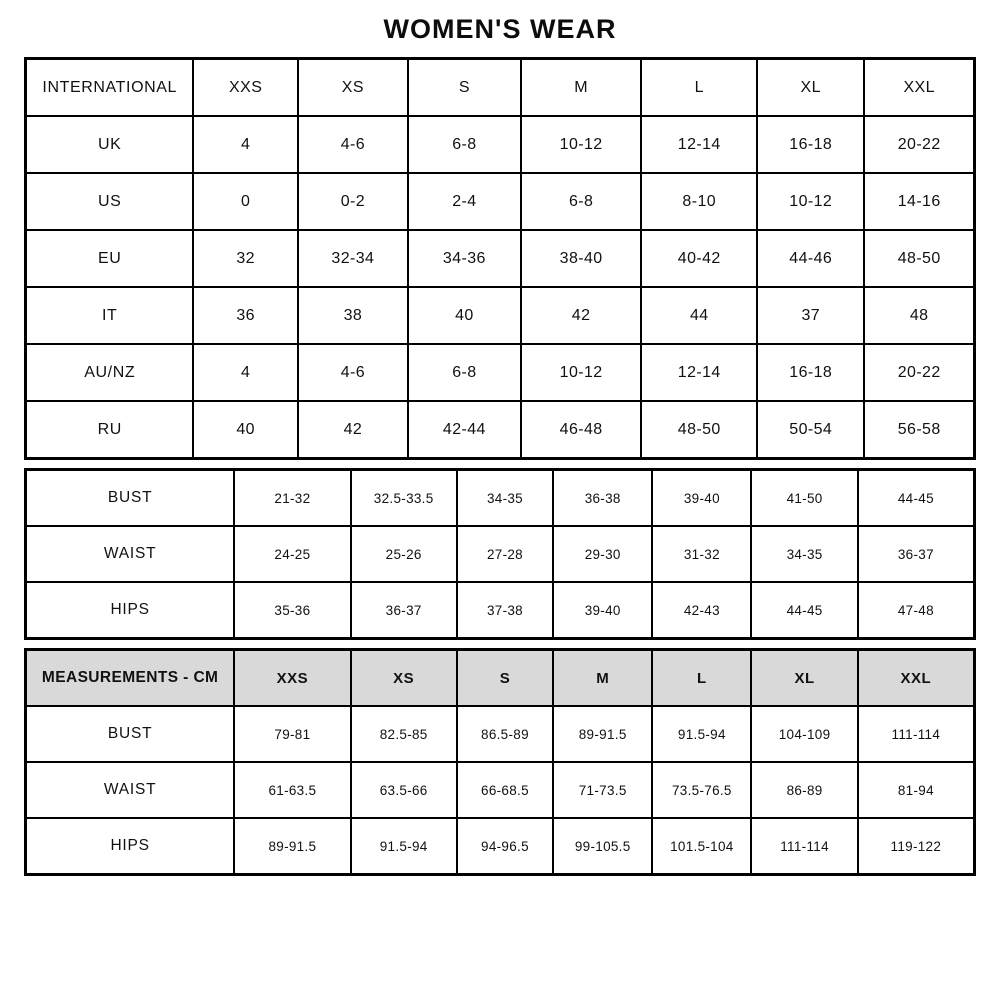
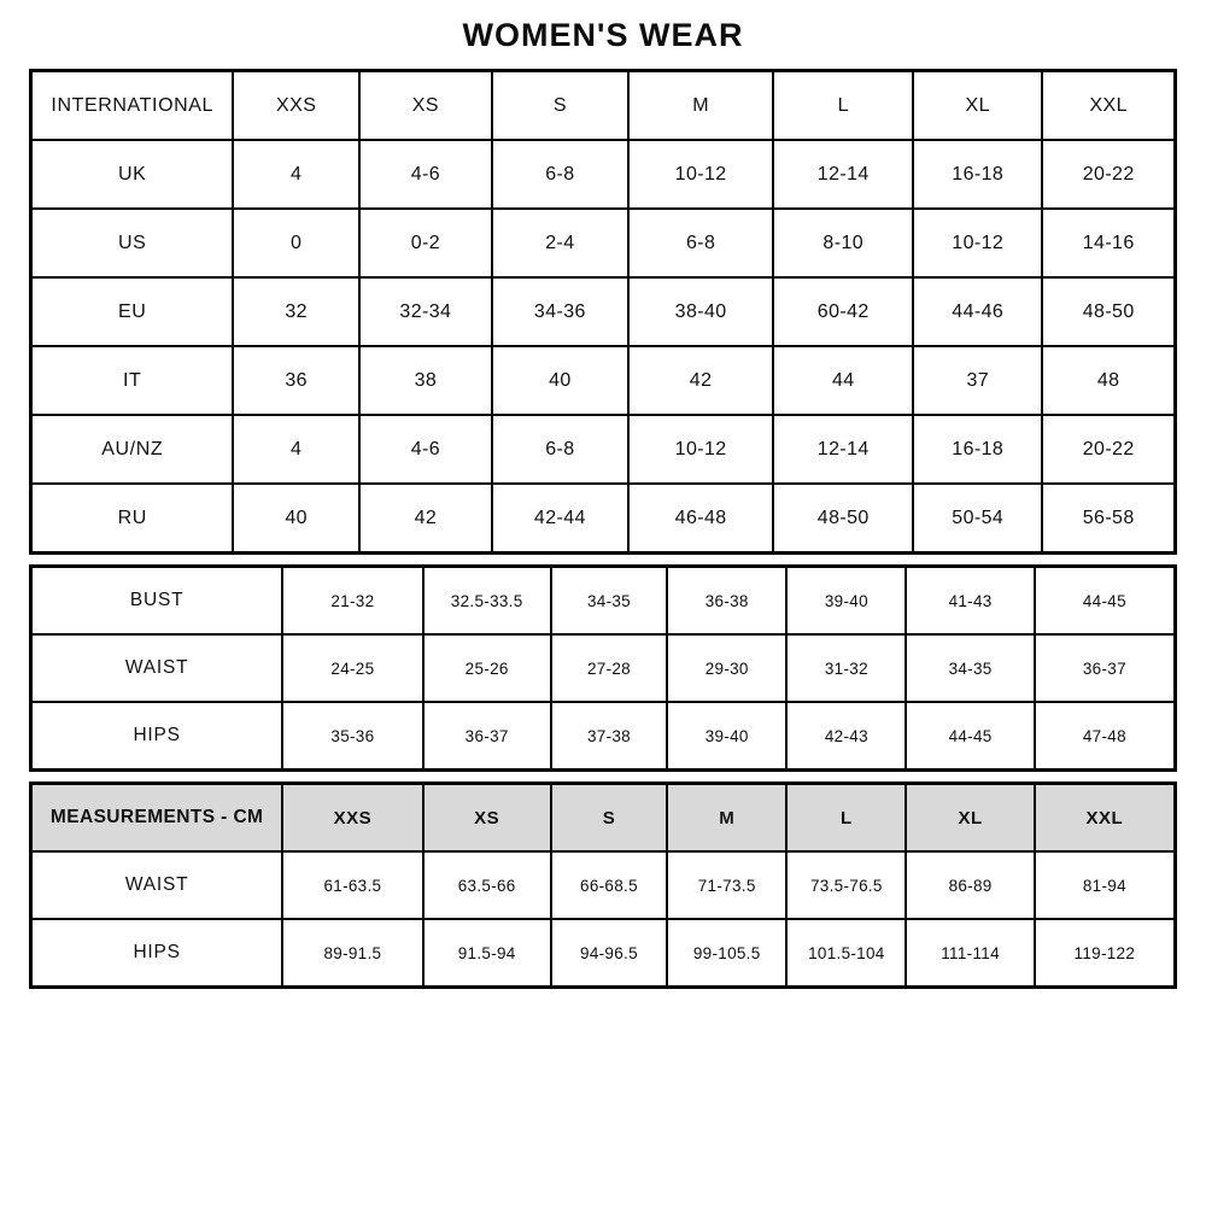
  WOMEN'S WEAR
  INTERNATIONAL	XXS	XS	S	M	L	XL	XXL
  UK	4	4-6	6-8	10-12	12-14	16-18	20-22
  US	0	0-2	2-4	6-8	8-10	10-12	14-16
- EU	32	32-34	34-36	38-40	40-42	44-46	48-50
+ EU	32	32-34	34-36	38-40	60-42	44-46	48-50
  IT	36	38	40	42	44	37	48
  AU/NZ	4	4-6	6-8	10-12	12-14	16-18	20-22
  RU	40	42	42-44	46-48	48-50	50-54	56-58
- BUST	21-32	32.5-33.5	34-35	36-38	39-40	41-50	44-45
+ BUST	21-32	32.5-33.5	34-35	36-38	39-40	41-43	44-45
  WAIST	24-25	25-26	27-28	29-30	31-32	34-35	36-37
  HIPS	35-36	36-37	37-38	39-40	42-43	44-45	47-48
  MEASUREMENTS - CM	XXS	XS	S	M	L	XL	XXL
- BUST	79-81	82.5-85	86.5-89	89-91.5	91.5-94	104-109	111-114
  WAIST	61-63.5	63.5-66	66-68.5	71-73.5	73.5-76.5	86-89	81-94
  HIPS	89-91.5	91.5-94	94-96.5	99-105.5	101.5-104	111-114	119-122
